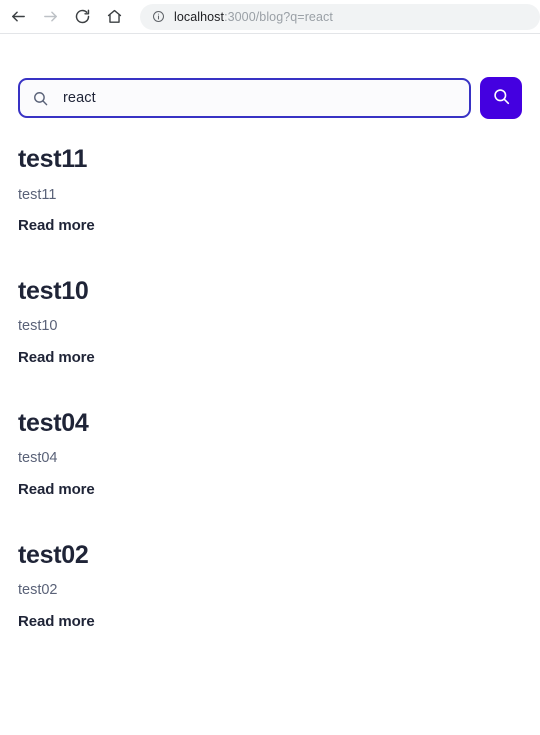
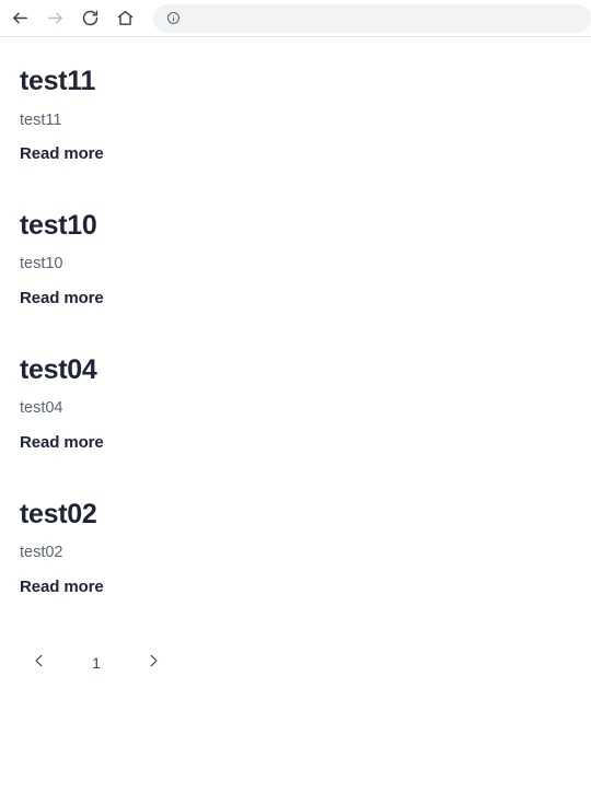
- localhost:3000/blog?q=react
- react
  test11
  test11
  Read more
  test10
  test10
  Read more
  test04
  test04
  Read more
  test02
  test02
  Read more
+ 1
